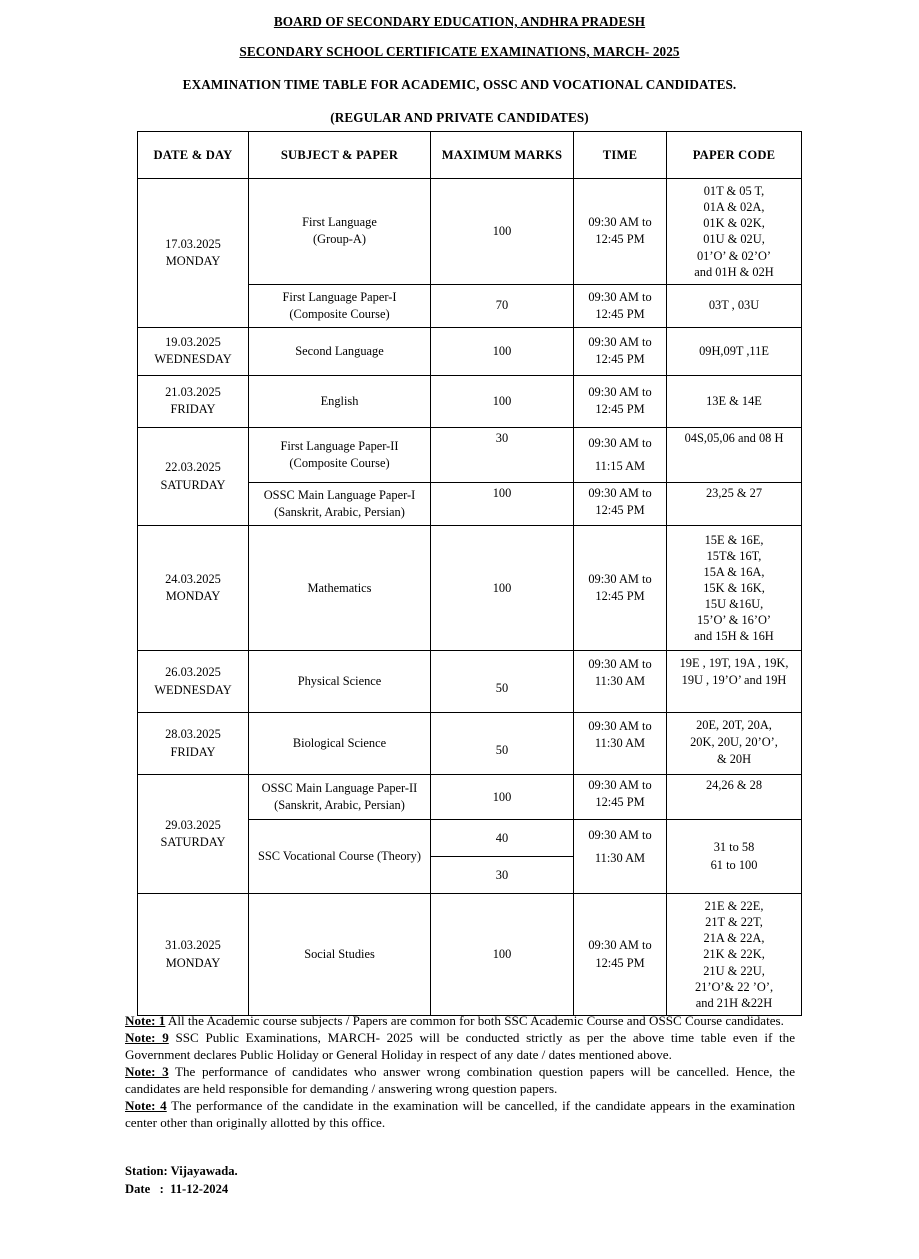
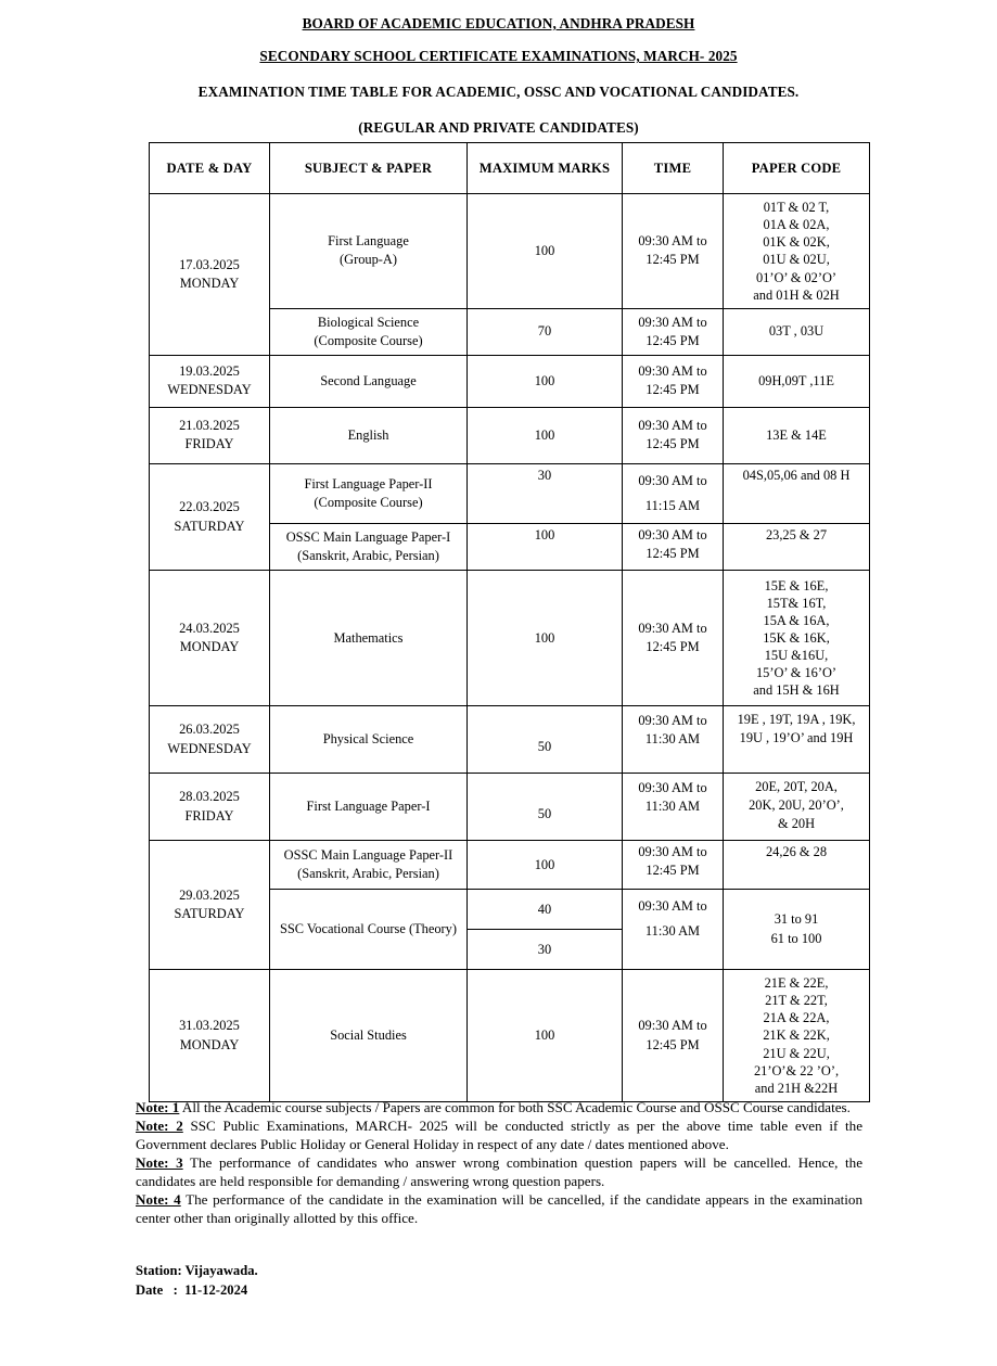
- BOARD OF SECONDARY EDUCATION, ANDHRA PRADESH
+ BOARD OF ACADEMIC EDUCATION, ANDHRA PRADESH
  SECONDARY SCHOOL CERTIFICATE EXAMINATIONS, MARCH- 2025
  EXAMINATION TIME TABLE FOR ACADEMIC, OSSC AND VOCATIONAL CANDIDATES.
  (REGULAR AND PRIVATE CANDIDATES)
  DATE & DAY	SUBJECT & PAPER	MAXIMUM MARKS	TIME	PAPER CODE
- 17.03.2025MONDAY	First Language(Group-A)	100	09:30 AM to12:45 PM	01T & 05 T,01A & 02A,01K & 02K,01U & 02U,01’O’ & 02’O’and 01H & 02H
+ 17.03.2025MONDAY	First Language(Group-A)	100	09:30 AM to12:45 PM	01T & 02 T,01A & 02A,01K & 02K,01U & 02U,01’O’ & 02’O’and 01H & 02H
- First Language Paper-I(Composite Course)	70	09:30 AM to12:45 PM	03T , 03U
+ Biological Science(Composite Course)	70	09:30 AM to12:45 PM	03T , 03U
  19.03.2025WEDNESDAY	Second Language	100	09:30 AM to12:45 PM	09H,09T ,11E
  21.03.2025FRIDAY	English	100	09:30 AM to12:45 PM	13E & 14E
  22.03.2025SATURDAY	First Language Paper-II(Composite Course)	30	09:30 AM to11:15 AM	04S,05,06 and 08 H
  OSSC Main Language Paper-I(Sanskrit, Arabic, Persian)	100	09:30 AM to12:45 PM	23,25 & 27
  24.03.2025MONDAY	Mathematics	100	09:30 AM to12:45 PM	15E & 16E,15T& 16T,15A & 16A,15K & 16K,15U &16U,15’O’ & 16’O’and 15H & 16H
  26.03.2025WEDNESDAY	Physical Science	50	09:30 AM to11:30 AM	19E , 19T, 19A , 19K,19U , 19’O’ and 19H
- 28.03.2025FRIDAY	Biological Science	50	09:30 AM to11:30 AM	20E, 20T, 20A,20K, 20U, 20’O’,& 20H
+ 28.03.2025FRIDAY	First Language Paper-I	50	09:30 AM to11:30 AM	20E, 20T, 20A,20K, 20U, 20’O’,& 20H
  29.03.2025SATURDAY	OSSC Main Language Paper-II(Sanskrit, Arabic, Persian)	100	09:30 AM to12:45 PM	24,26 & 28
  SSC Vocational Course (Theory)
  40
  30
- 		09:30 AM to11:30 AM	31 to 5861 to 100
+ 		09:30 AM to11:30 AM	31 to 9161 to 100
  31.03.2025MONDAY	Social Studies	100	09:30 AM to12:45 PM	21E & 22E,21T & 22T,21A & 22A,21K & 22K,21U & 22U,21’O’& 22 ’O’,and 21H &22H
  Note: 1 All the Academic course subjects / Papers are common for both SSC Academic Course and OSSC Course candidates.
- Note: 9 SSC Public Examinations, MARCH- 2025 will be conducted strictly as per the above time table even if the Government declares Public Holiday or General Holiday in respect of any date / dates mentioned above.
+ Note: 2 SSC Public Examinations, MARCH- 2025 will be conducted strictly as per the above time table even if the Government declares Public Holiday or General Holiday in respect of any date / dates mentioned above.
  Note: 3 The performance of candidates who answer wrong combination question papers will be cancelled. Hence, the candidates are held responsible for demanding / answering wrong question papers.
  Note: 4 The performance of the candidate in the examination will be cancelled, if the candidate appears in the examination center other than originally allotted by this office.
  Station: Vijayawada.
  Date : 11-12-2024
